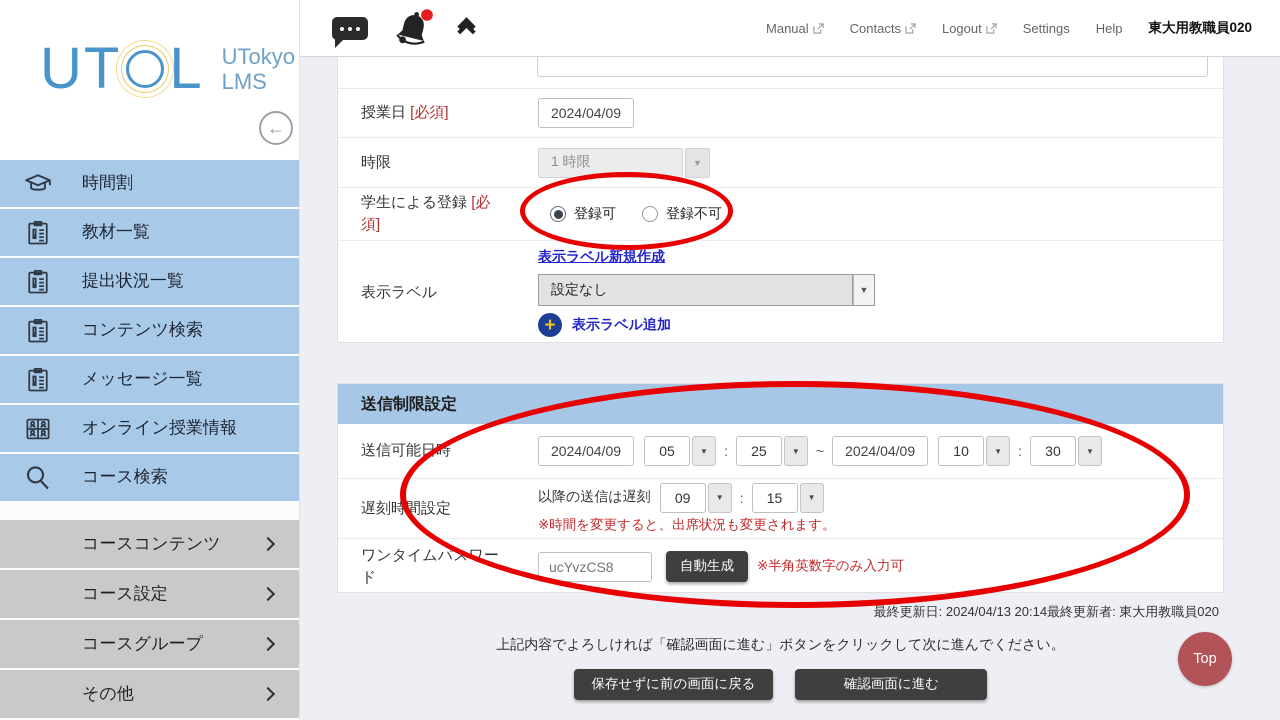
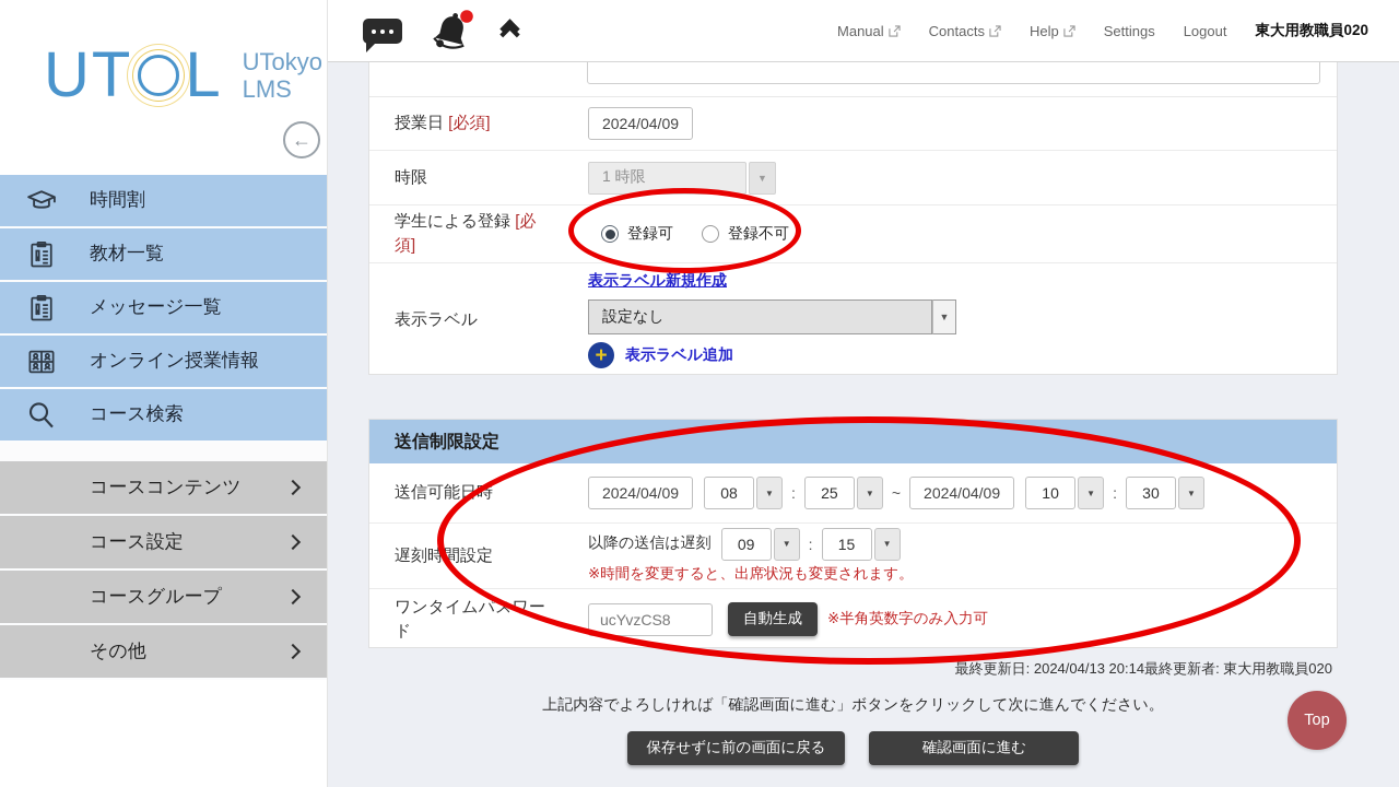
  U
  T
  L
  UTokyo
  LMS
  ←
  時間割
  教材一覧
- 提出状況一覧
- コンテンツ検索
  メッセージ一覧
  オンライン授業情報
  コース検索
  コースコンテンツ
  コース設定
  コースグループ
  その他
  Manual
  Contacts
- Logout
+ Help
  Settings
- Help
+ Logout
  東大用教職員020
  授業日 [必須]
  2024/04/09
  時限
  1 時限
  ▼
  学生による登録 [必須]
  登録可
  登録不可
  表示ラベル
  表示ラベル新規作成
  設定なし
  ▼
  +
  表示ラベル追加
  送信制限設定
  送信可能日時
  2024/04/09
- 05
+ 08
  ▼
  :
  25
  ▼
  ~
  2024/04/09
  10
  ▼
  :
  30
  ▼
  遅刻時間設定
  以降の送信は遅刻
  09
  ▼
  :
  15
  ▼
  ※時間を変更すると、出席状況も変更されます。
  ワンタイムパスワード
  ucYvzCS8
  自動生成
  ※半角英数字のみ入力可
  最終更新日: 2024/04/13 20:14最終更新者: 東大用教職員020
  上記内容でよろしければ「確認画面に進む」ボタンをクリックして次に進んでください。
  保存せずに前の画面に戻る
  確認画面に進む
  Top
